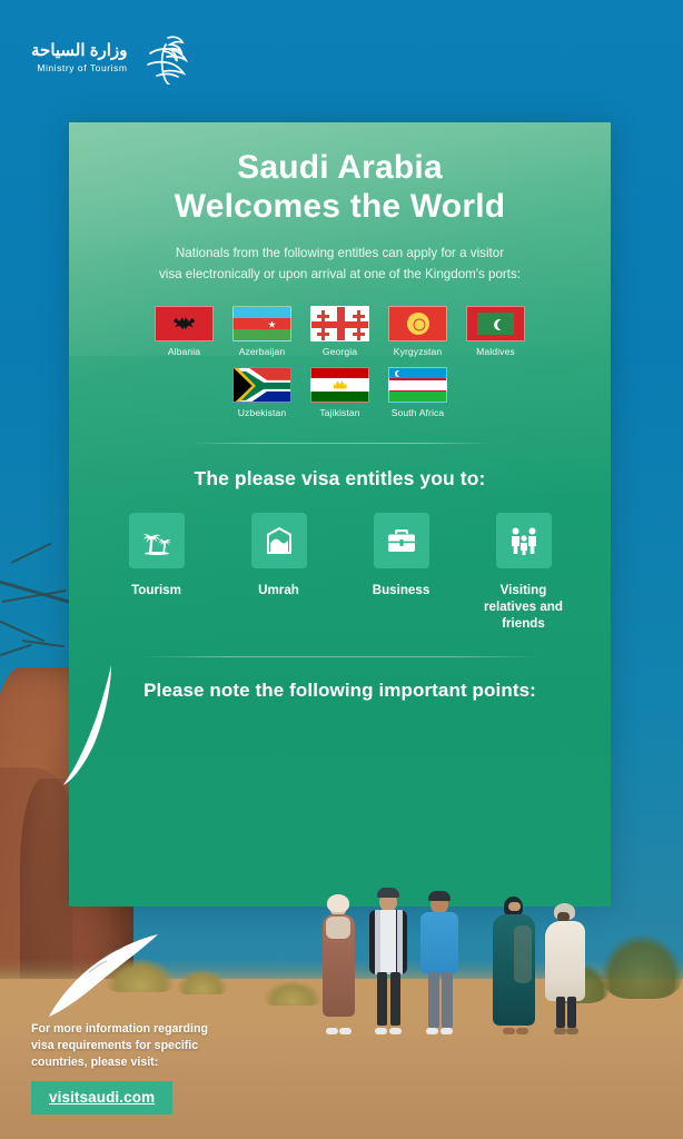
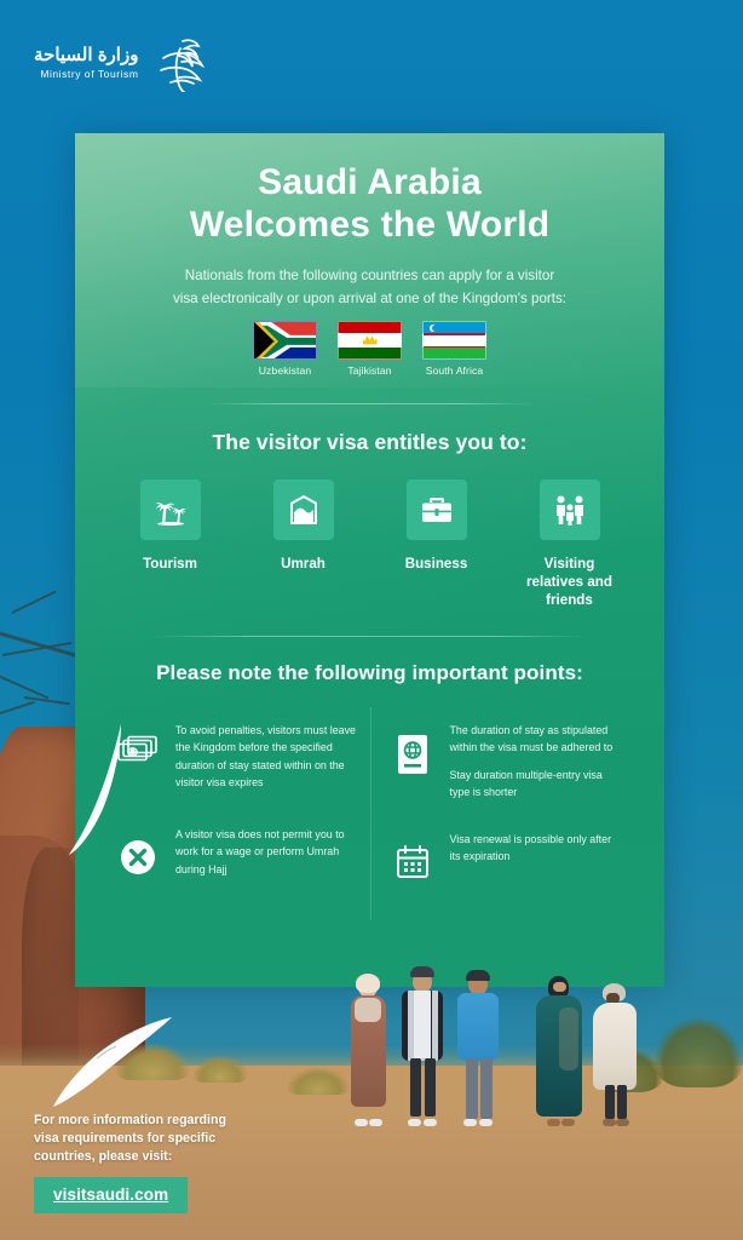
  Saudi Arabia
  Welcomes the World
- Nationals from the following entitles can apply for a visitor
+ Nationals from the following countries can apply for a visitor
  visa electronically or upon arrival at one of the Kingdom's ports:
- Albania
- Azerbaijan
- Georgia
- Kyrgyzstan
- Maldives
  Uzbekistan
  Tajikistan
  South Africa
- The please visa entitles you to:
+ The visitor visa entitles you to:
  Tourism
  Umrah
  Business
  Visiting relatives and friends
  Please note the following important points:
+ To avoid penalties, visitors must leave the Kingdom before the specified duration of stay stated within on the visitor visa expires
+ A visitor visa does not permit you to work for a wage or perform Umrah during Hajj
+ The duration of stay as stipulated within the visa must be adhered to
+ Stay duration multiple-entry visa type is shorter
+ Visa renewal is possible only after its expiration
  وزارة السياحة
  Ministry of Tourism
  For more information regarding
  visa requirements for specific
  countries, please visit:
  visitsaudi.com
